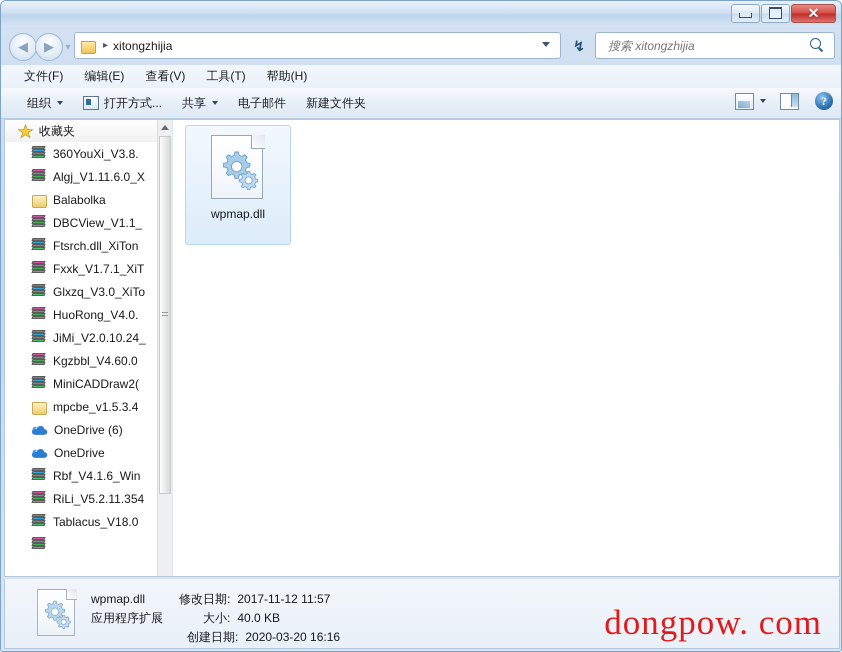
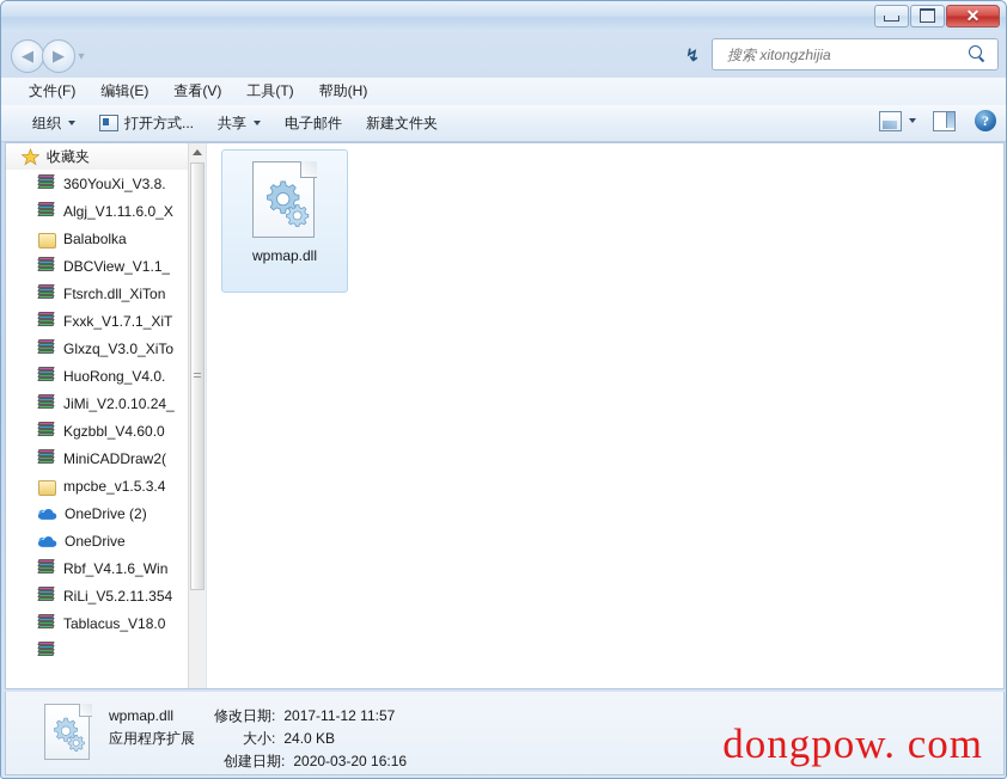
  ✕
  ◀
  ▶
  ▾
- ▸
- xitongzhijia
  ↯
  搜索 xitongzhijia
  文件(F)
  编辑(E)
  查看(V)
  工具(T)
  帮助(H)
  组织
  打开方式...
  共享
  电子邮件
  新建文件夹
  ?
  收藏夹
  360YouXi_V3.8.
  Algj_V1.11.6.0_X
  Balabolka
  DBCView_V1.1_
  Ftsrch.dll_XiTon
  Fxxk_V1.7.1_XiT
  Glxzq_V3.0_XiTo
  HuoRong_V4.0.
  JiMi_V2.0.10.24_
  Kgzbbl_V4.60.0
  MiniCADDraw2(
  mpcbe_v1.5.3.4
- OneDrive (6)
+ OneDrive (2)
  OneDrive
  Rbf_V4.1.6_Win
  RiLi_V5.2.11.354
  Tablacus_V18.0
  wpmap.dll
  wpmap.dll
  修改日期:
  2017-11-12 11:57
  应用程序扩展
  大小:
- 40.0 KB
+ 24.0 KB
  创建日期:
  2020-03-20 16:16
  dongpow. com
